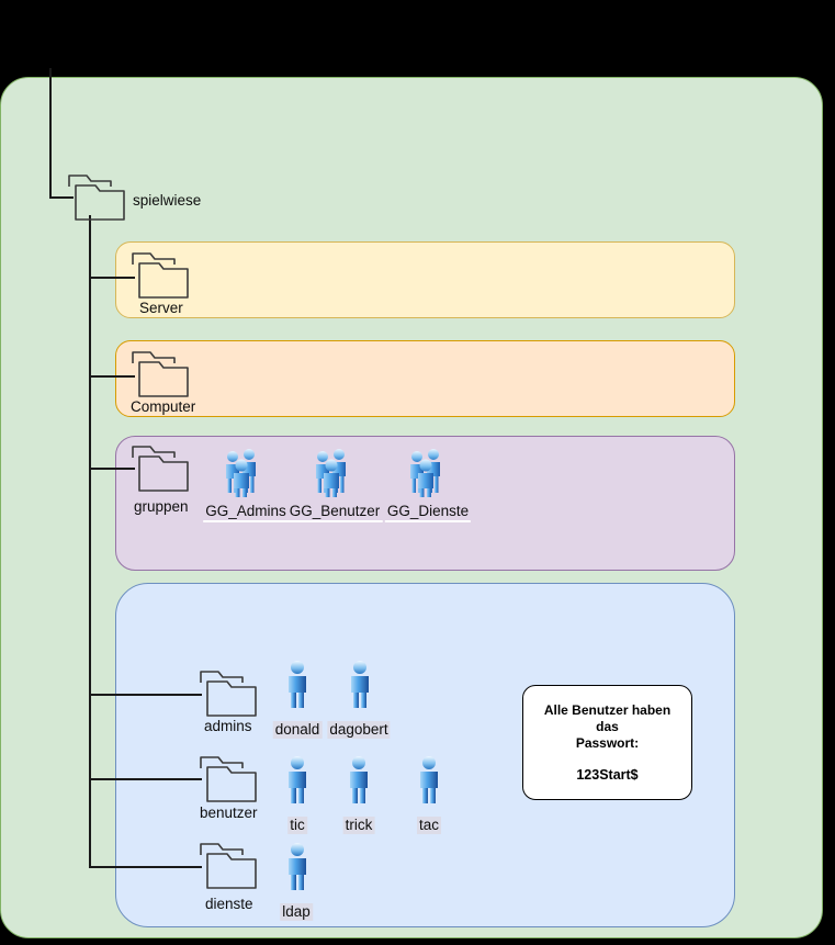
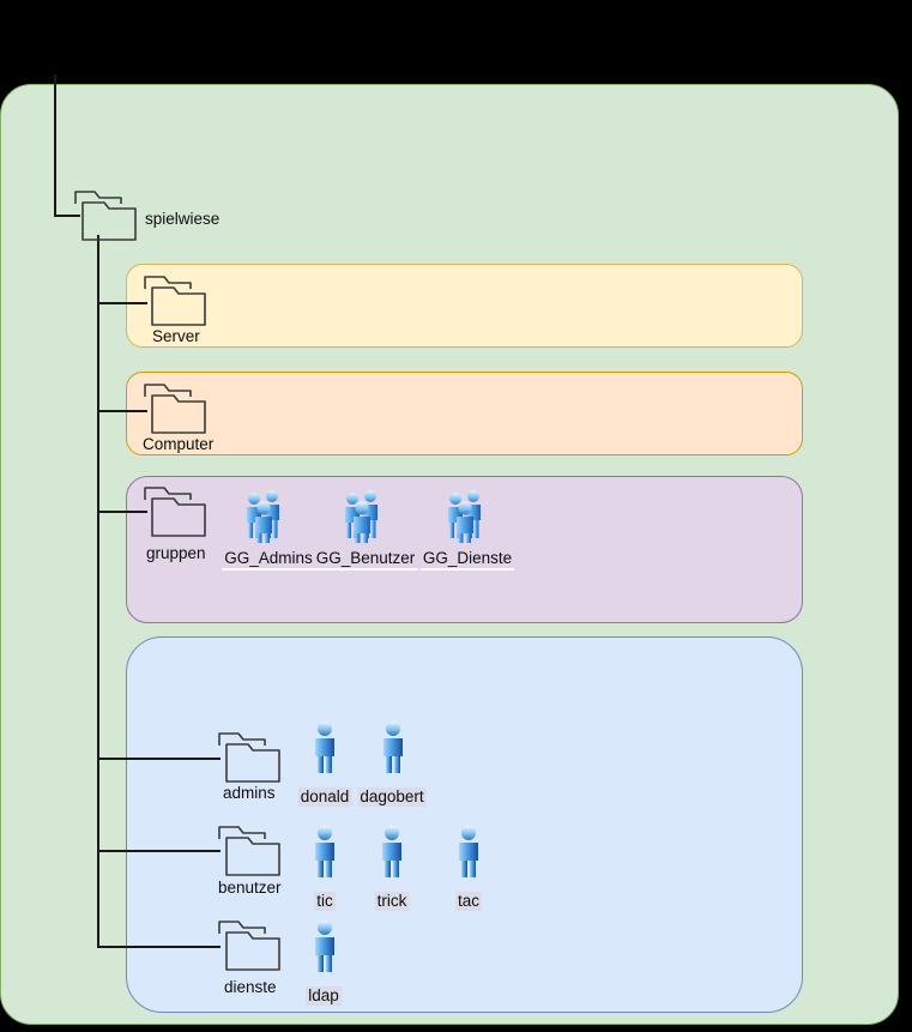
  spielwiese
  Server
  Computer
  gruppen
  GG_Admins
  GG_Benutzer
  GG_Dienste
  admins
  donald
  dagobert
  benutzer
  tic
  trick
  tac
  dienste
  ldap
- Alle Benutzer haben das
- Passwort:
- 123Start$
